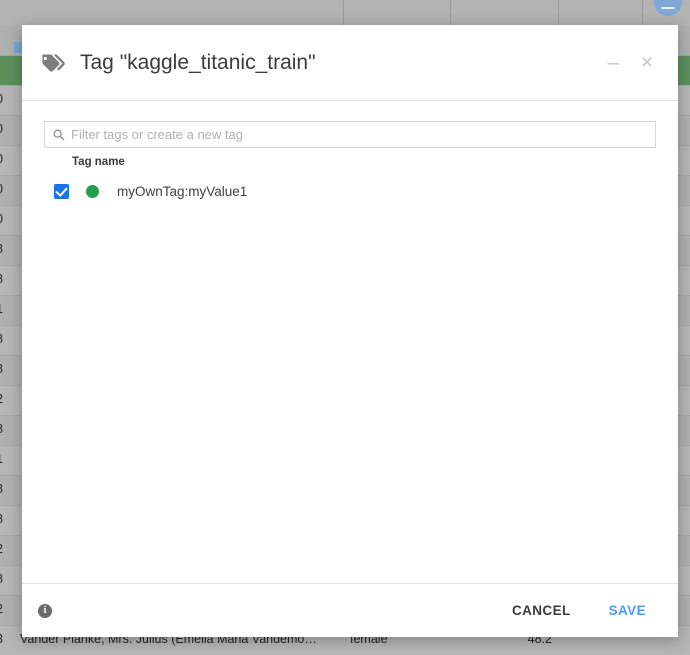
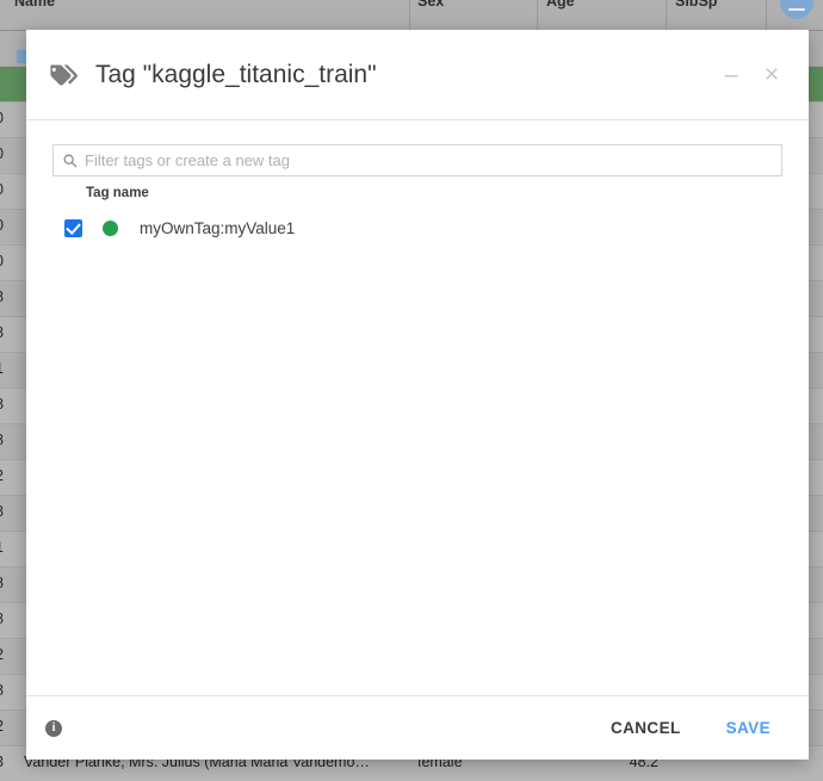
+ Name
+ Sex
+ Age
+ SibSp
- Vander Planke, Mrs. Julius (Emelia Maria Vandemo…
+ Vander Planke, Mrs. Julius (Maria Maria Vandemo…
  female
  48.2
  Tag "kaggle_titanic_train"
  –
  ×
  Filter tags or create a new tag
  Tag name
  myOwnTag:myValue1
  i
  CANCEL
  SAVE
